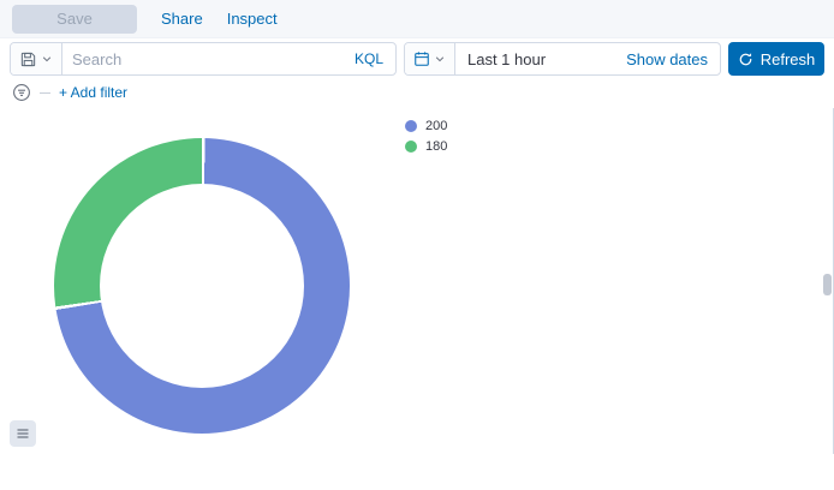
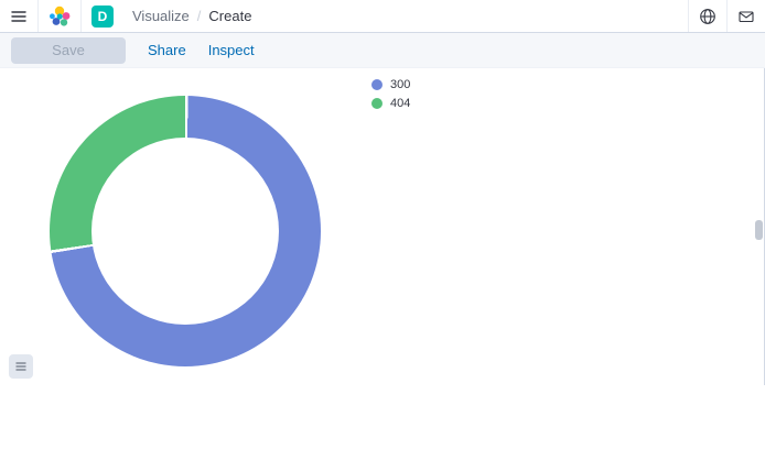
+ D
+ Visualize
+ /
+ Create
  Save
  Share
  Inspect
- Search
- KQL
- Last 1 hour
- Show dates
- Refresh
- + Add filter
- 200
+ 300
- 180
+ 404
